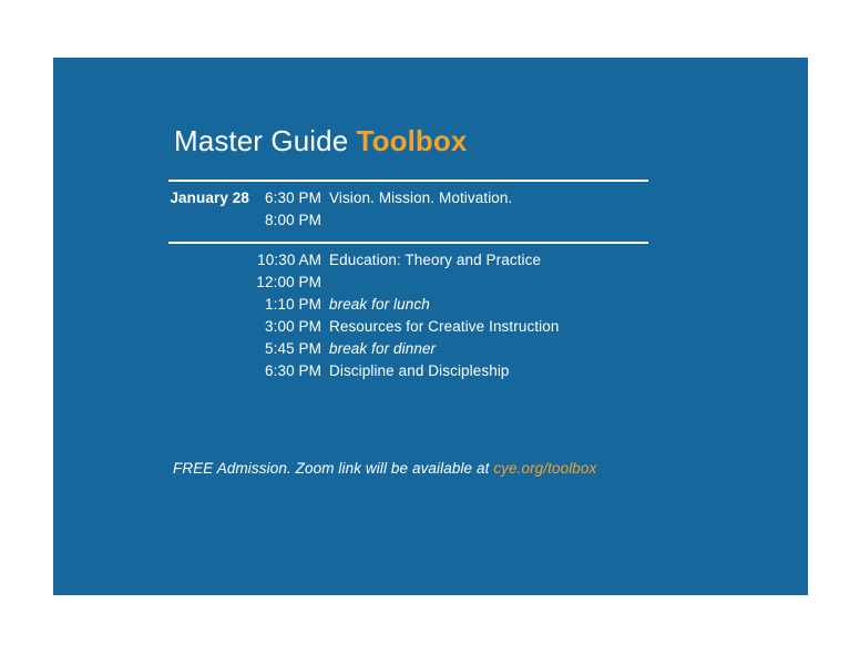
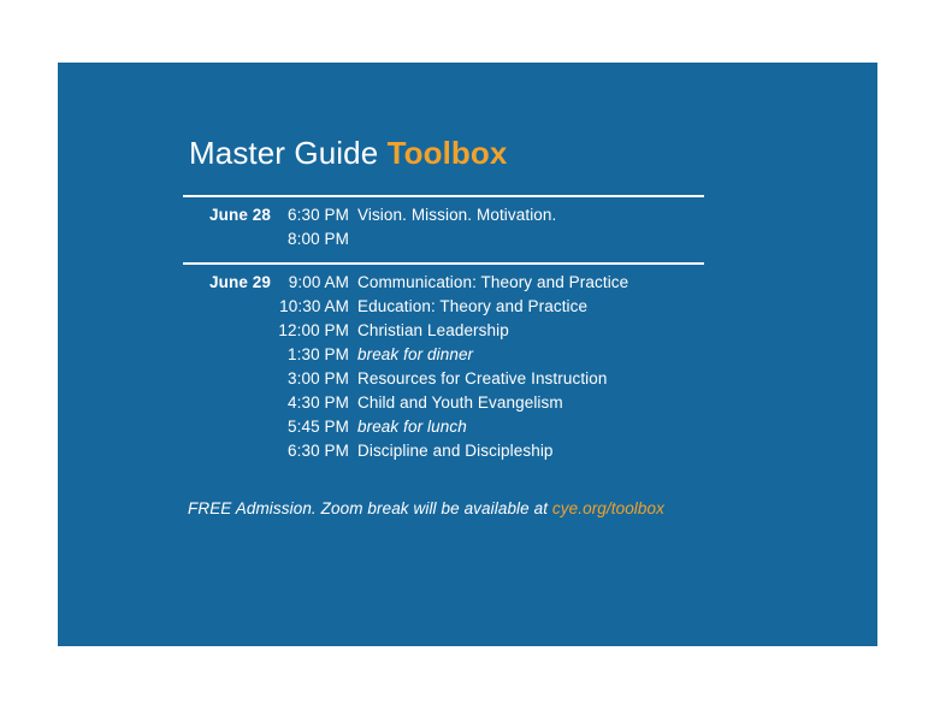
  Master Guide Toolbox
- January 28
+ June 28
  6:30 PM
  Vision. Mission. Motivation.
  8:00 PM
+ June 29
+ 9:00 AM
+ Communication: Theory and Practice
  10:30 AM
  Education: Theory and Practice
  12:00 PM
+ Christian Leadership
- 1:10 PM
+ 1:30 PM
- break for lunch
+ break for dinner
  3:00 PM
  Resources for Creative Instruction
+ 4:30 PM
+ Child and Youth Evangelism
  5:45 PM
- break for dinner
+ break for lunch
  6:30 PM
  Discipline and Discipleship
- FREE Admission. Zoom link will be available at cye.org/toolbox
+ FREE Admission. Zoom break will be available at cye.org/toolbox
